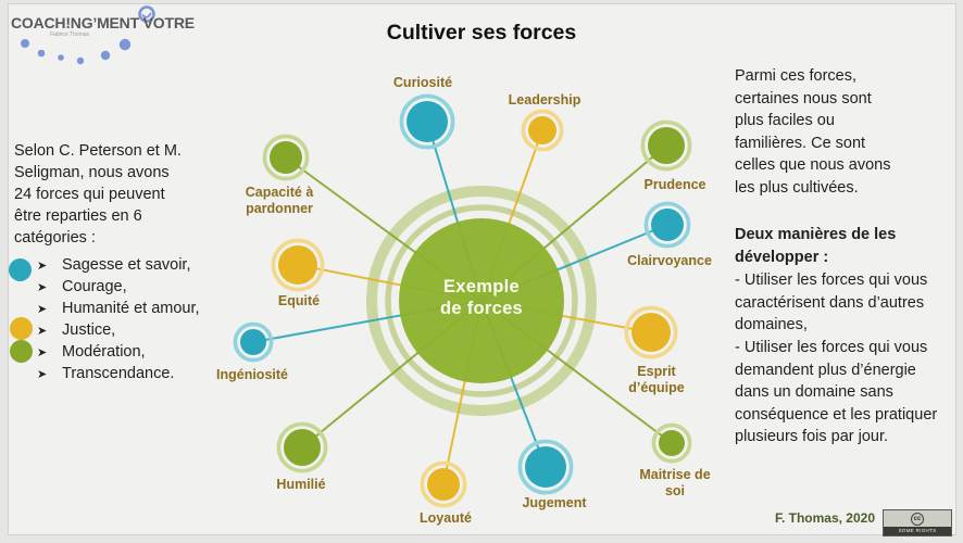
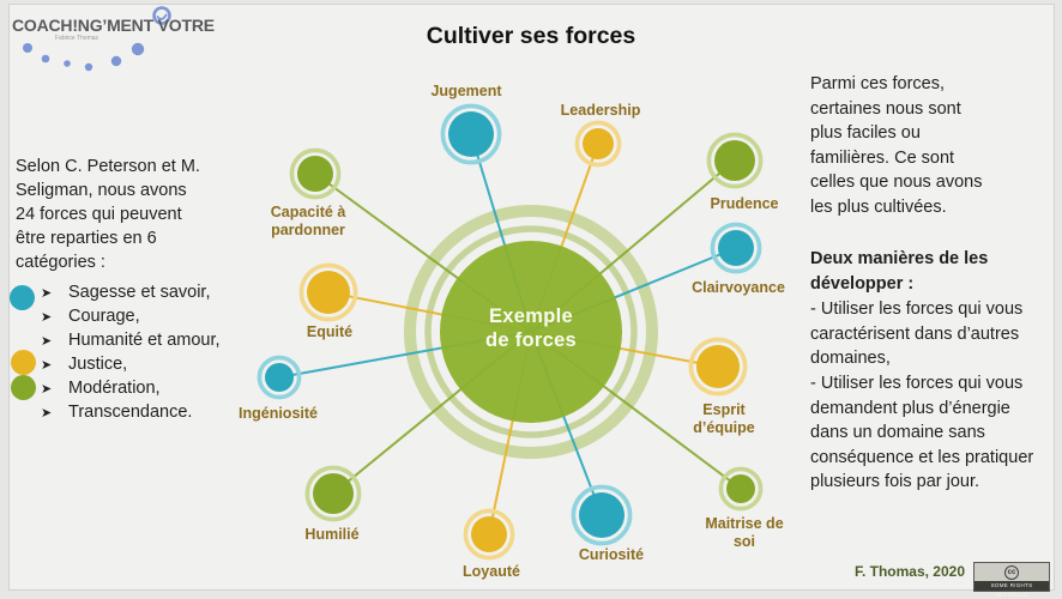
  COACH!NG’MENT VOTRE
  Cultiver ses forces
  Selon C. Peterson et M.
  Seligman, nous avons
  24 forces qui peuvent
  être reparties en 6
  catégories :
  ➤
  Sagesse et savoir,
  ➤
  Courage,
  ➤
  Humanité et amour,
  ➤
  Justice,
  ➤
  Modération,
  ➤
  Transcendance.
  Parmi ces forces,
  certaines nous sont
  plus faciles ou
  familières. Ce sont
  celles que nous avons
  les plus cultivées.
  Deux manières de les
  développer :
  - Utiliser les forces qui vous
  caractérisent dans d’autres
  domaines,
  - Utiliser les forces qui vous
  demandent plus d’énergie
  dans un domaine sans
  conséquence et les pratiquer
  plusieurs fois par jour.
  Exemple de forces
- Curiosité
+ Jugement
  Leadership
  Prudence
  Clairvoyance
  Esprit d’équipe
  Maitrise de soi
- Jugement
+ Curiosité
  Loyauté
  Humilié
  Ingéniosité
  Equité
  Capacité à pardonner
  F. Thomas, 2020
